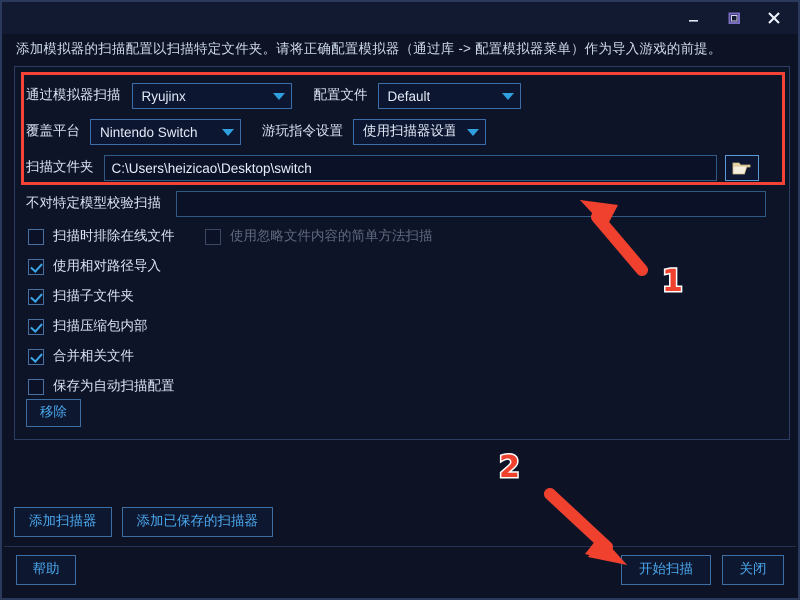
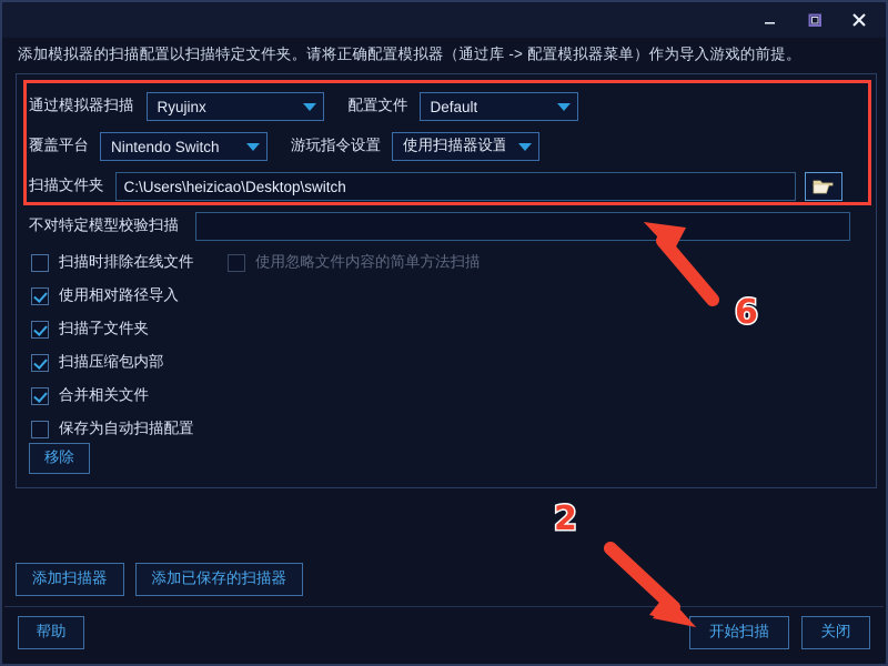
  添加模拟器的扫描配置以扫描特定文件夹。请将正确配置模拟器（通过库 -> 配置模拟器菜单）作为导入游戏的前提。
  通过模拟器扫描
  Ryujinx
  配置文件
  Default
  覆盖平台
  Nintendo Switch
  游玩指令设置
  使用扫描器设置
  扫描文件夹
  C:\Users\heizicao\Desktop\switch
  不对特定模型校验扫描
  扫描时排除在线文件
  使用忽略文件内容的简单方法扫描
  使用相对路径导入
  扫描子文件夹
  扫描压缩包内部
  合并相关文件
  保存为自动扫描配置
  移除
  添加扫描器
  添加已保存的扫描器
  帮助
  开始扫描
  关闭
- 1
+ 6
  2
